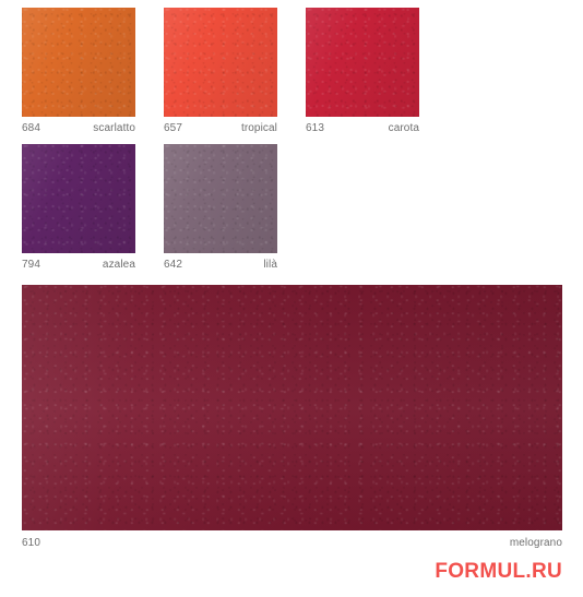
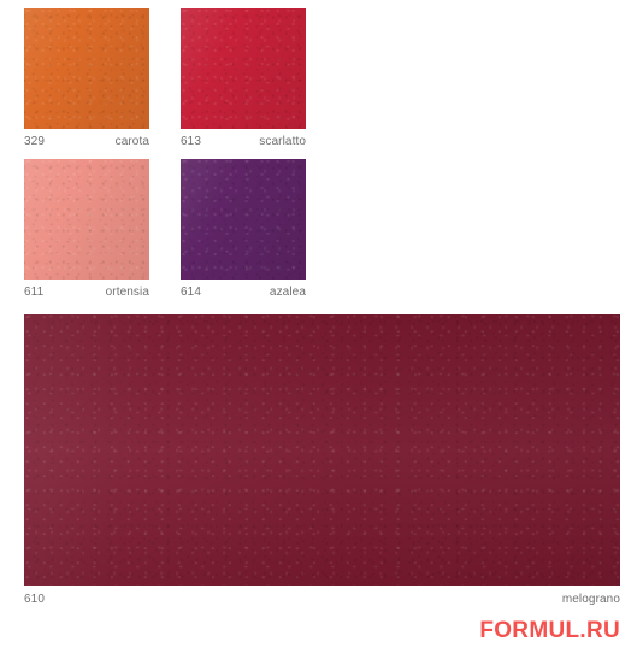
- 684
+ 329
- scarlatto
+ carota
- 657
- tropical
  613
- carota
+ scarlatto
+ 611
+ ortensia
- 794
+ 614
  azalea
- 642
- lilà
  610
  melograno
  FORMUL.RU
